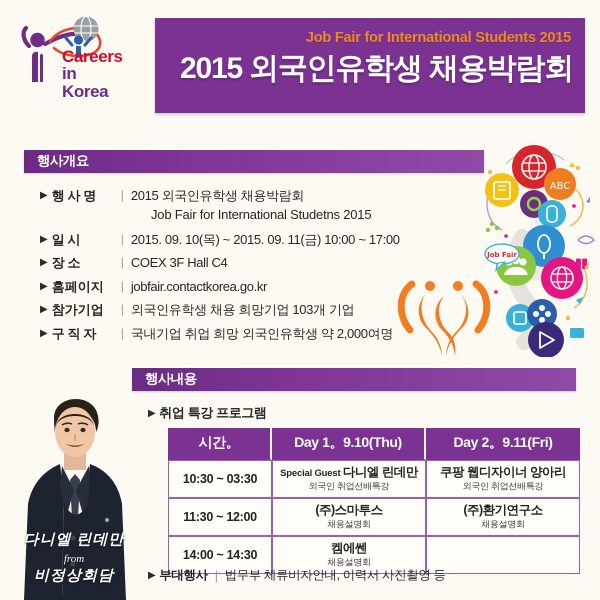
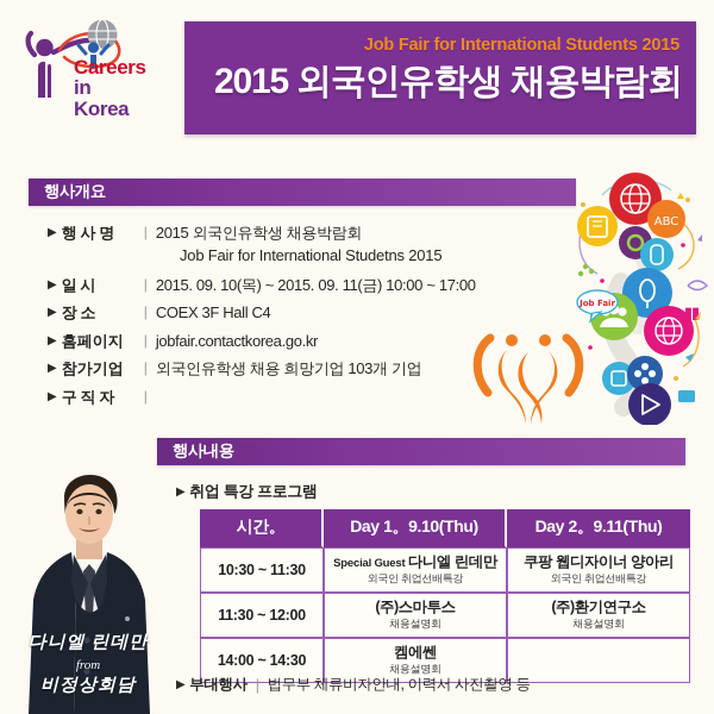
  Careers
  in Korea
  Job Fair for International Students 2015
  2015 외국인유학생 채용박람회
  행사개요
  ▶
  행 사 명
  |
  2015 외국인유학생 채용박람회
  Job Fair for International Studetns 2015
  ▶
  일 시
  |
  2015. 09. 10(목) ~ 2015. 09. 11(금) 10:00 ~ 17:00
  ▶
  장 소
  |
  COEX 3F Hall C4
  ▶
  홈페이지
  |
  jobfair.contactkorea.go.kr
  ▶
  참가기업
  |
  외국인유학생 채용 희망기업 103개 기업
  ▶
  구 직 자
  |
- 국내기업 취업 희망 외국인유학생 약 2,000여명
  ABC
  Job Fair
  다니엘 린데만
  from
  비정상회담
  행사내용
  ▶
  취업 특강 프로그램
- 시간。	Day 1。9.10(Thu)	Day 2。9.11(Fri)
+ 시간。	Day 1。9.10(Thu)	Day 2。9.11(Thu)
- 10:30 ~ 03:30	Special Guest 다니엘 린데만 외국인 취업선배특강	쿠팡 웹디자이너 양아리 외국인 취업선배특강
+ 10:30 ~ 11:30	Special Guest 다니엘 린데만 외국인 취업선배특강	쿠팡 웹디자이너 양아리 외국인 취업선배특강
  11:30 ~ 12:00	(주)스마투스 채용설명회	(주)환기연구소 채용설명회
  14:00 ~ 14:30	켐에쎈 채용설명회
  ▶
  부대행사
  |
  법무부 체류비자안내, 이력서 사진촬영 등
